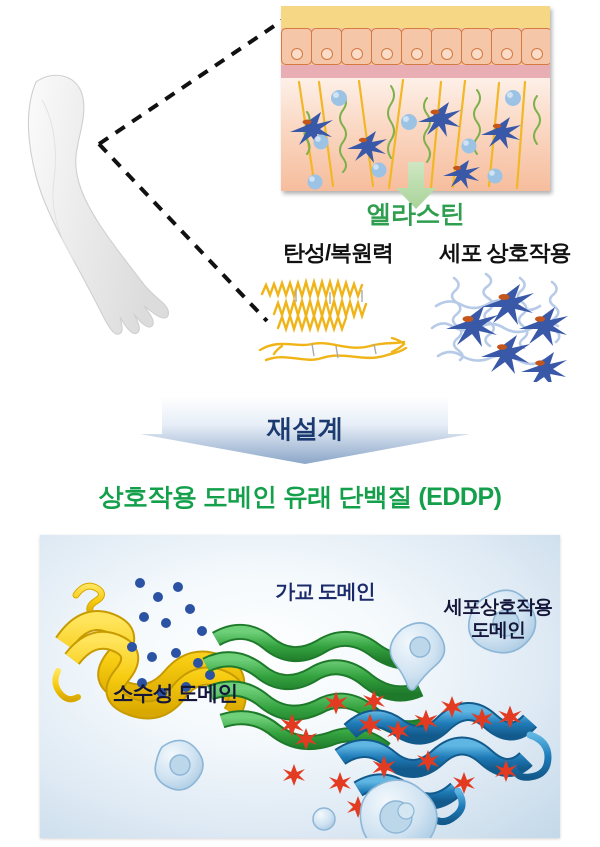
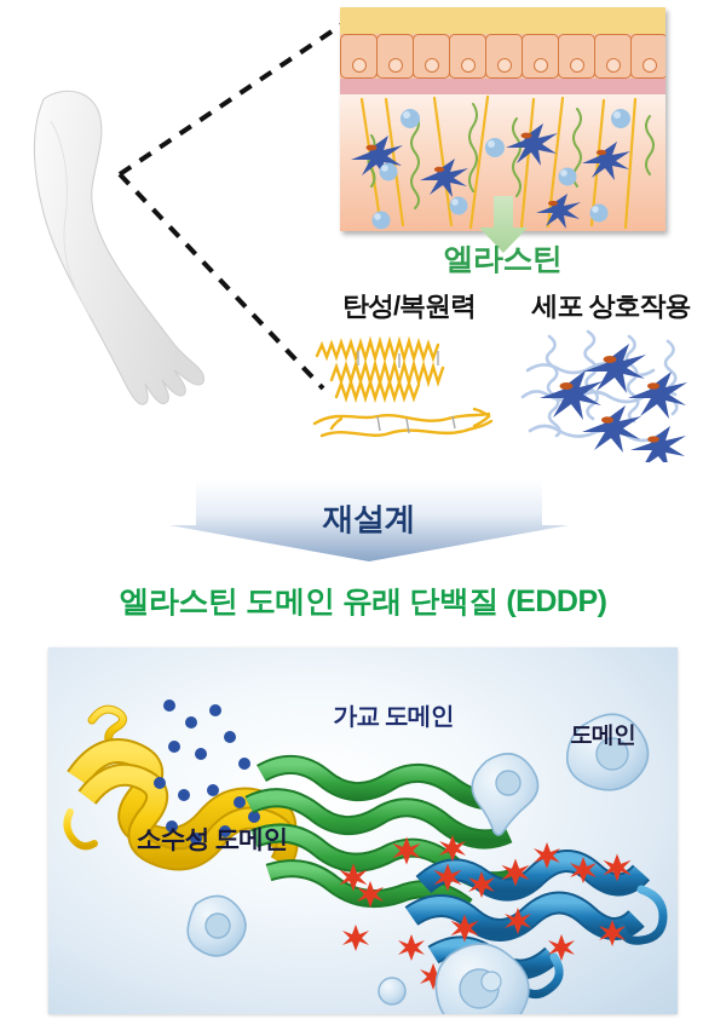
  엘라스틴
  탄성/복원력
  세포 상호작용
  재설계
- 상호작용 도메인 유래 단백질 (EDDP)
+ 엘라스틴 도메인 유래 단백질 (EDDP)
  소수성 도메인
  가교 도메인
- 세포상호작용
  도메인
